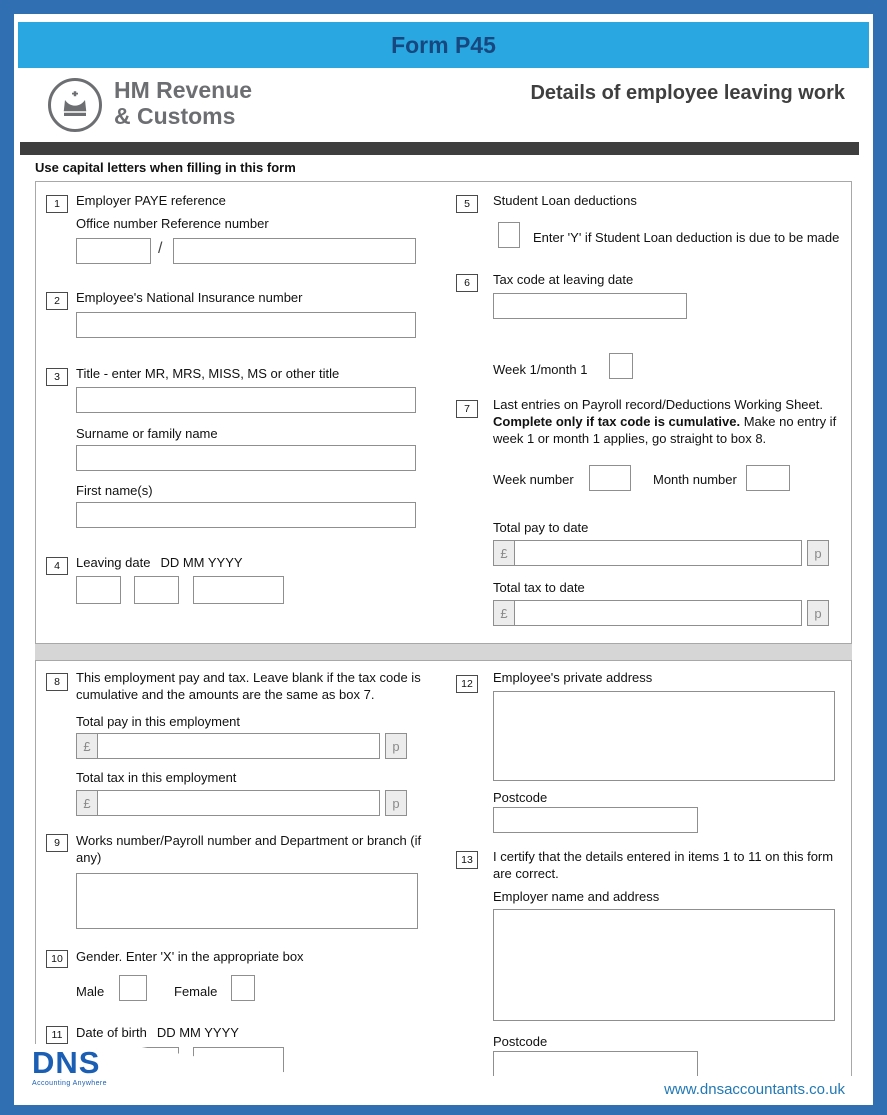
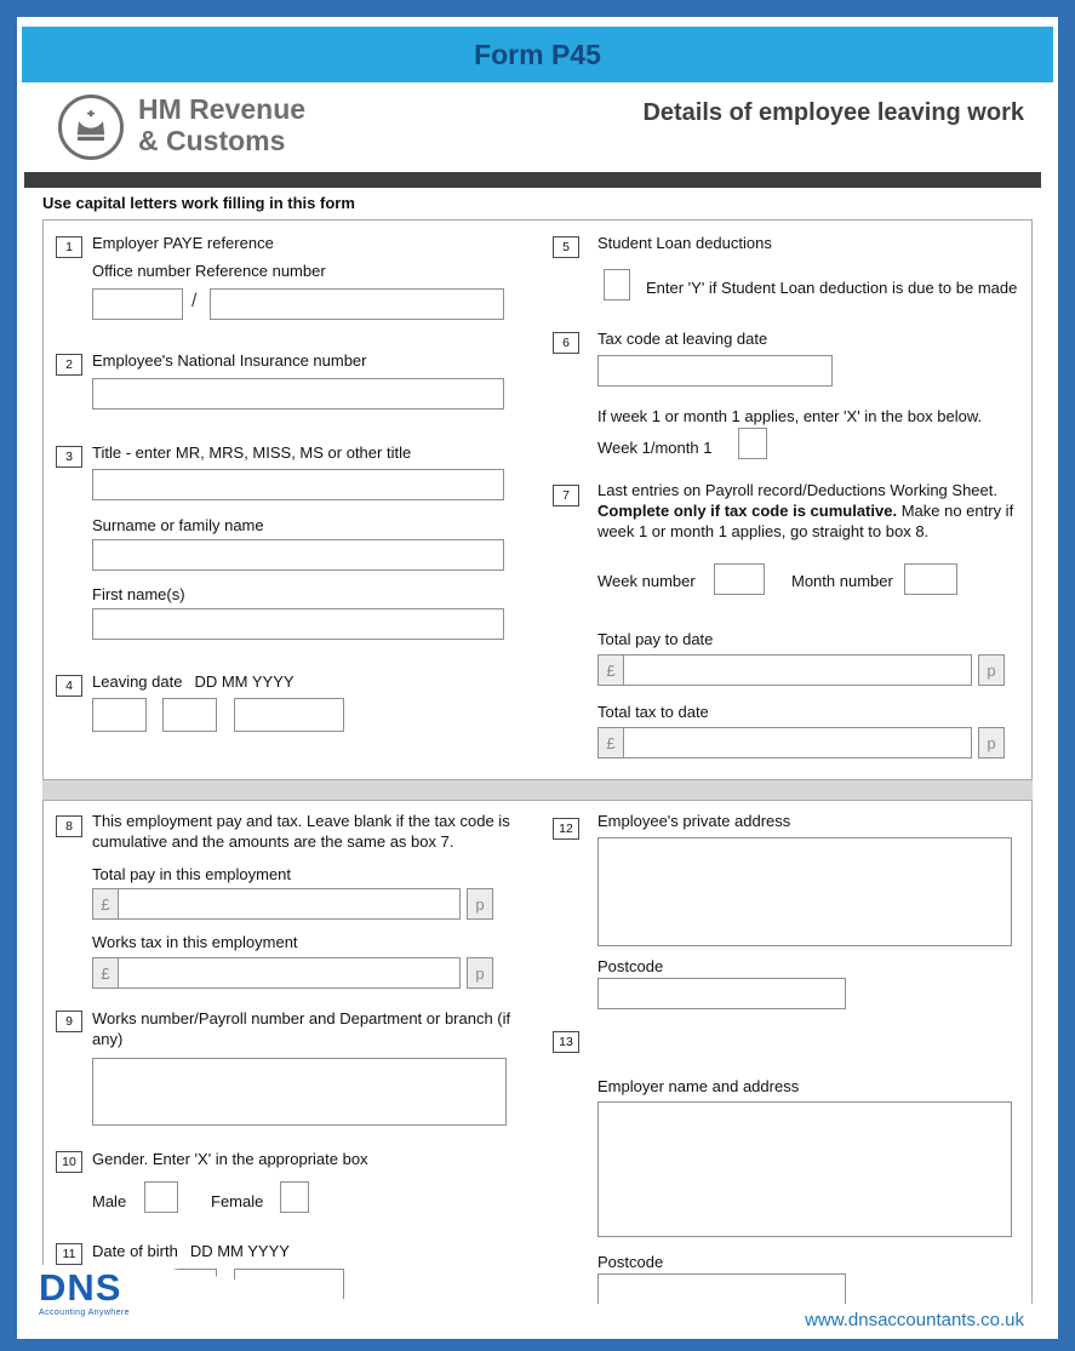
  Form P45
  HM Revenue
  & Customs
  Details of employee leaving work
- Use capital letters when filling in this form
+ Use capital letters work filling in this form
  1
  Employer PAYE reference
  Office number
  Reference number
  /
  2
  Employee's National Insurance number
  3
  Title - enter MR, MRS, MISS, MS or other title
  Surname or family name
  First name(s)
  4
  Leaving date DD MM YYYY
  5
  Student Loan deductions
  Enter 'Y' if Student Loan deduction is due to be made
  6
  Tax code at leaving date
+ If week 1 or month 1 applies, enter 'X' in the box below.
  Week 1/month 1
  7
  Last entries on Payroll record/Deductions Working Sheet. Complete only if tax code is cumulative. Make no entry if week 1 or month 1 applies, go straight to box 8.
  Week number
  Month number
  Total pay to date
  £
  p
  Total tax to date
  £
  p
  8
  This employment pay and tax. Leave blank if the tax code is cumulative and the amounts are the same as box 7.
  Total pay in this employment
  £
  p
- Total tax in this employment
+ Works tax in this employment
  £
  p
  9
  Works number/Payroll number and Department or branch (if any)
  10
  Gender. Enter 'X' in the appropriate box
  Male
  Female
  11
  Date of birth DD MM YYYY
  12
  Employee's private address
  Postcode
  13
- I certify that the details entered in items 1 to 11 on this form are correct.
  Employer name and address
  Postcode
  www.dnsaccountants.co.uk
  DNS
